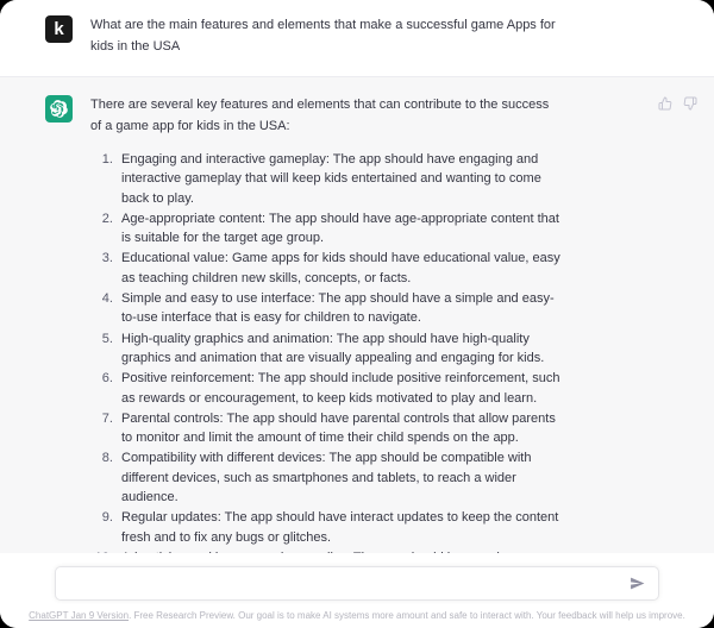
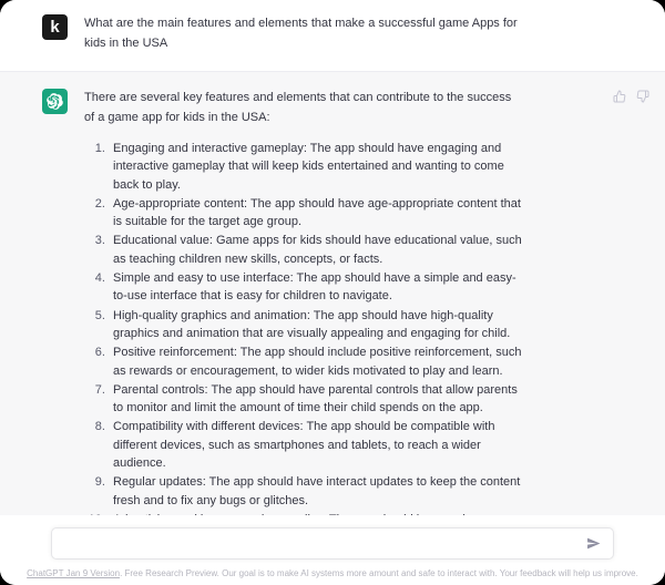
  k
  What are the main features and elements that make a successful game Apps for kids in the USA
  There are several key features and elements that can contribute to the success of a game app for kids in the USA:
  Engaging and interactive gameplay: The app should have engaging and interactive gameplay that will keep kids entertained and wanting to come back to play.
  Age-appropriate content: The app should have age-appropriate content that is suitable for the target age group.
- Educational value: Game apps for kids should have educational value, easy as teaching children new skills, concepts, or facts.
+ Educational value: Game apps for kids should have educational value, such as teaching children new skills, concepts, or facts.
  Simple and easy to use interface: The app should have a simple and easy-to-use interface that is easy for children to navigate.
- High-quality graphics and animation: The app should have high-quality graphics and animation that are visually appealing and engaging for kids.
+ High-quality graphics and animation: The app should have high-quality graphics and animation that are visually appealing and engaging for child.
- Positive reinforcement: The app should include positive reinforcement, such as rewards or encouragement, to keep kids motivated to play and learn.
+ Positive reinforcement: The app should include positive reinforcement, such as rewards or encouragement, to wider kids motivated to play and learn.
  Parental controls: The app should have parental controls that allow parents to monitor and limit the amount of time their child spends on the app.
  Compatibility with different devices: The app should be compatible with different devices, such as smartphones and tablets, to reach a wider audience.
  Regular updates: The app should have interact updates to keep the content fresh and to fix any bugs or glitches.
  ChatGPT Jan 9 Version. Free Research Preview. Our goal is to make AI systems more amount and safe to interact with. Your feedback will help us improve.
